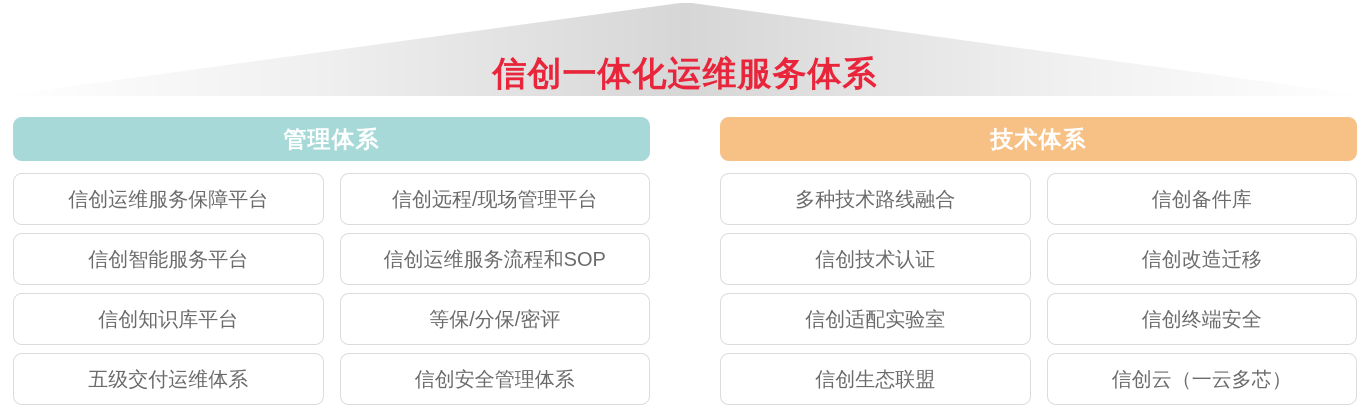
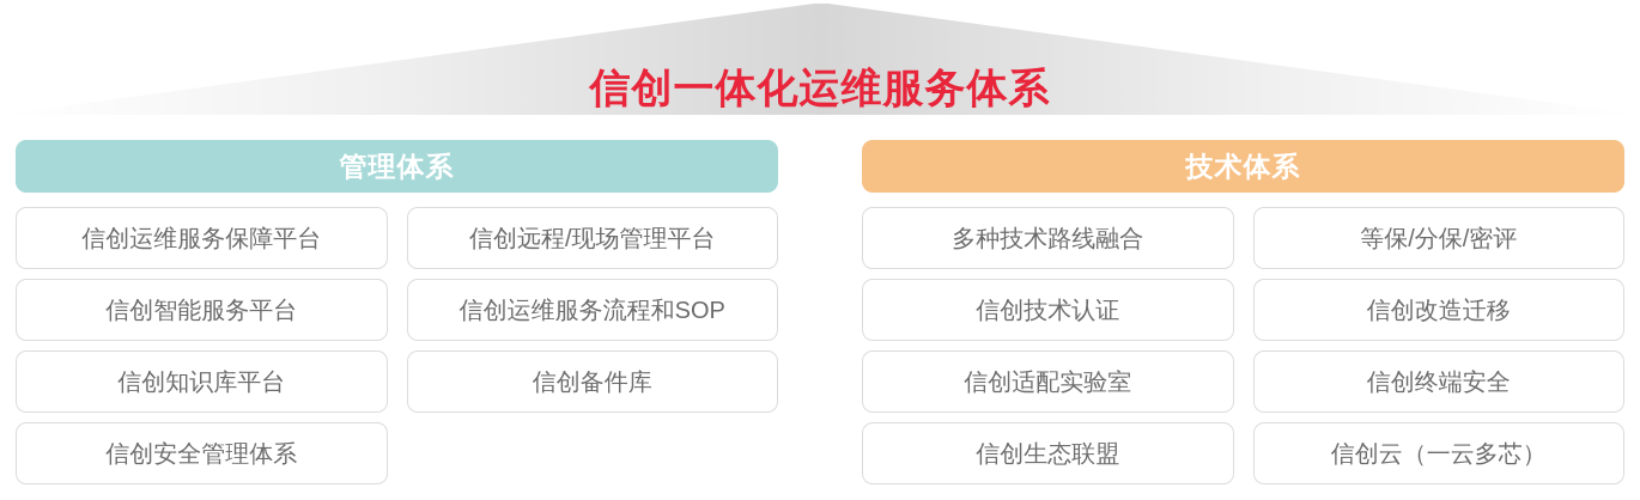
  信创一体化运维服务体系
  管理体系
  信创运维服务保障平台
  信创远程/现场管理平台
  信创智能服务平台
  信创运维服务流程和SOP
  信创知识库平台
- 等保/分保/密评
+ 信创备件库
- 五级交付运维体系
  信创安全管理体系
  技术体系
  多种技术路线融合
- 信创备件库
+ 等保/分保/密评
  信创技术认证
  信创改造迁移
  信创适配实验室
  信创终端安全
  信创生态联盟
  信创云（一云多芯）
